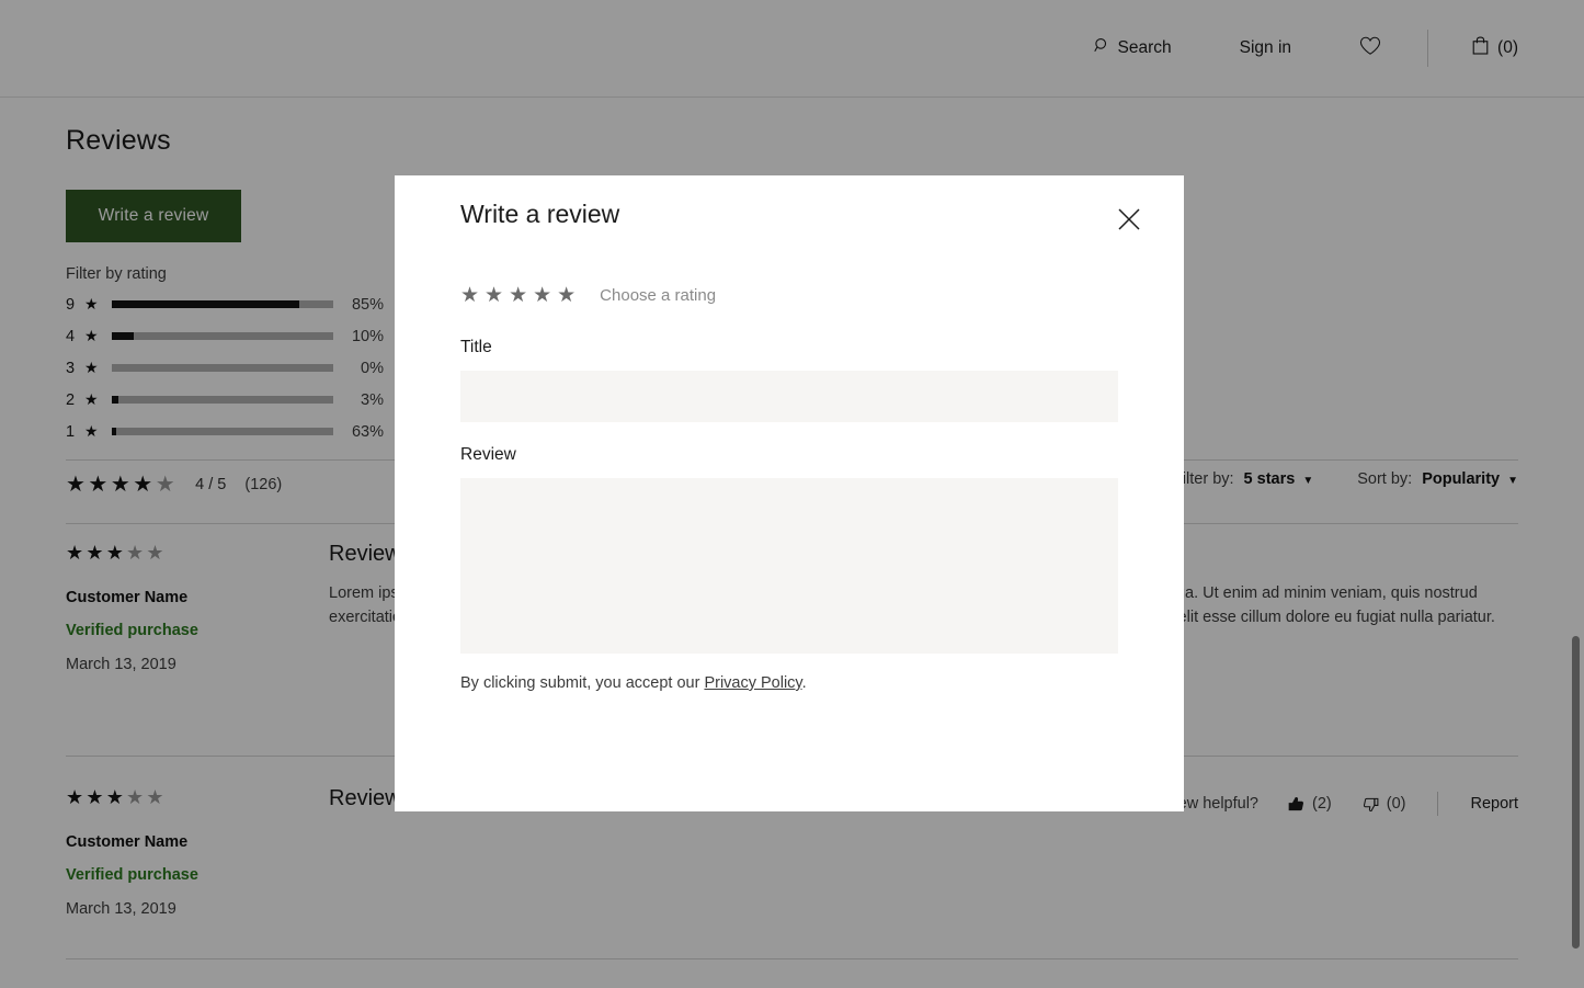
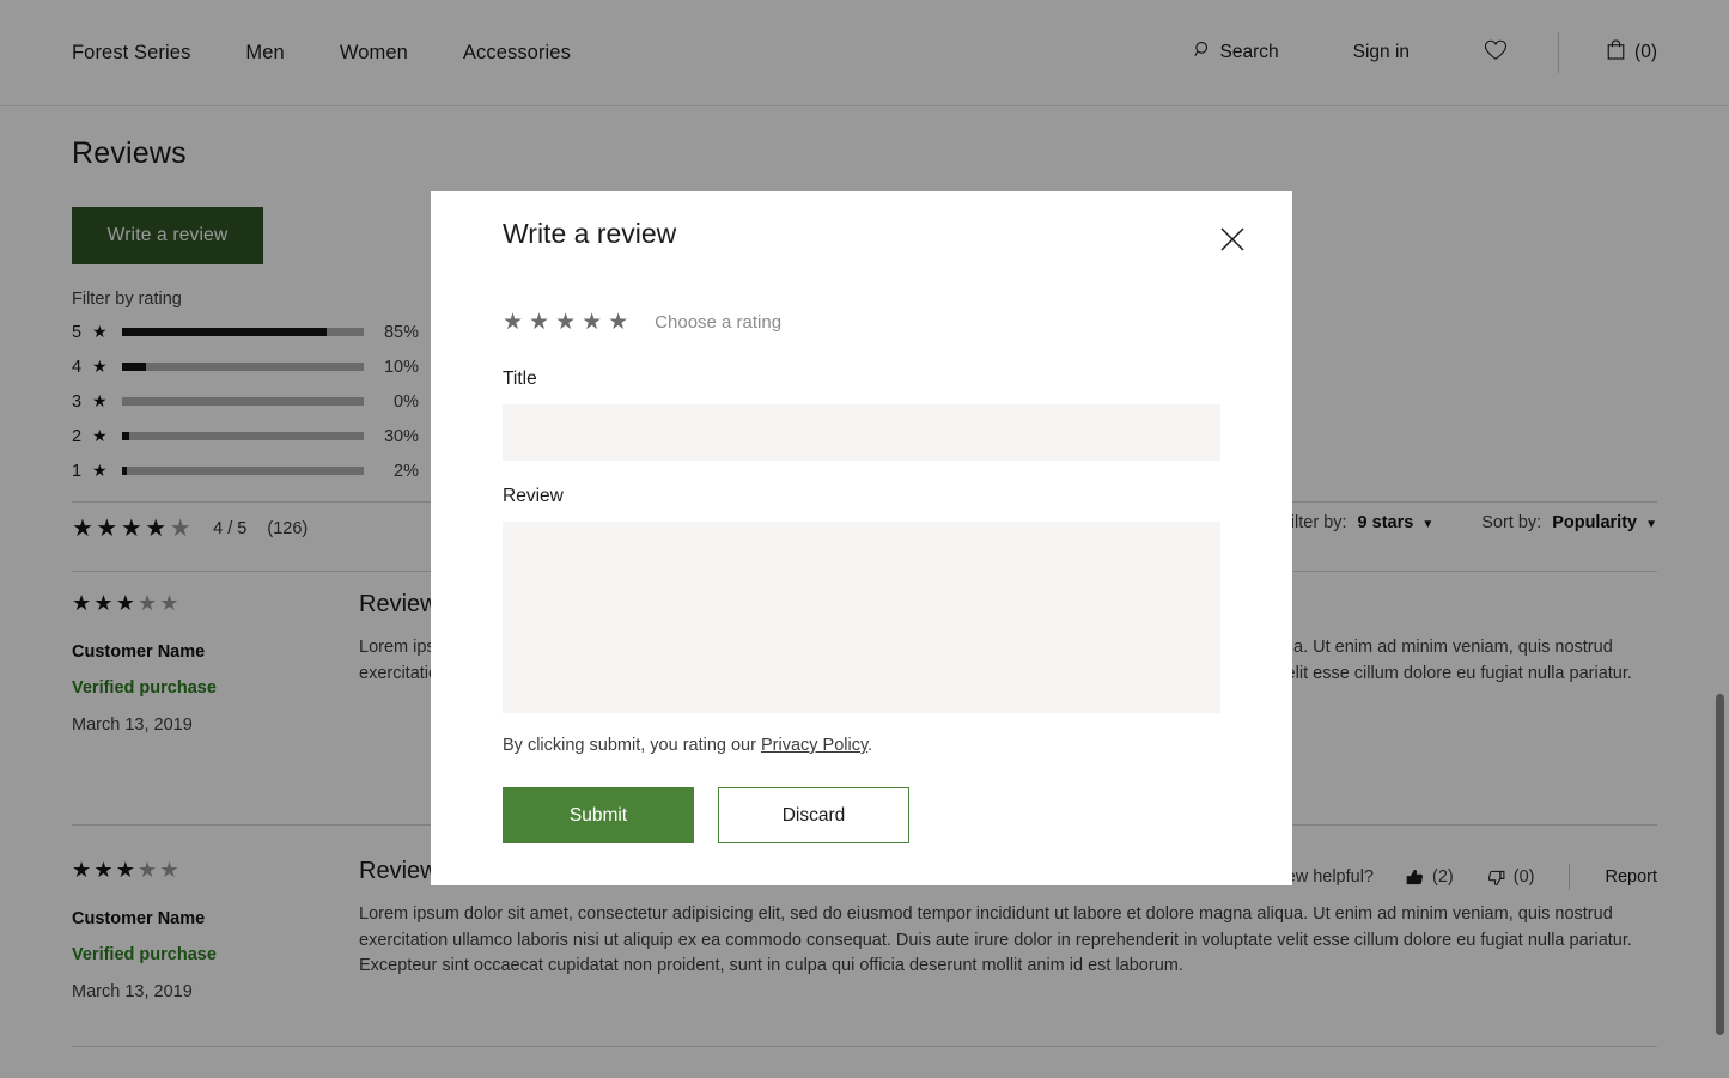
+ Forest Series
+ Men
+ Women
+ Accessories
  Search
  Sign in
  (0)
  Reviews
  Write a review
  Filter by rating
- 9
+ 5
  ★
  85%
  4
  ★
  10%
  3
  ★
  0%
  2
  ★
- 3%
+ 30%
  1
  ★
- 63%
+ 2%
  ★★★★★
  4 / 5
  (126)
  ilter by:
- 5 stars ▼
+ 9 stars ▼
  Sort by:
  Popularity ▼
  ★★★★★
  Customer Name
  Verified purchase
  March 13, 2019
  Review
  (2)
  (0)
  Report
  ★★★★★
  Customer Name
  Verified purchase
  March 13, 2019
  Review
+ Lorem ipsum dolor sit amet, consectetur adipisicing elit, sed do eiusmod tempor incididunt ut labore et dolore magna aliqua. Ut enim ad minim veniam, quis nostrud exercitation ullamco laboris nisi ut aliquip ex ea commodo consequat. Duis aute irure dolor in reprehenderit in voluptate velit esse cillum dolore eu fugiat nulla pariatur. Excepteur sint occaecat cupidatat non proident, sunt in culpa qui officia deserunt mollit anim id est laborum.
  Write a review
  ★★★★★
  Choose a rating
  Title
  Review
- By clicking submit, you accept our Privacy Policy.
+ By clicking submit, you rating our Privacy Policy.
+ Submit
+ Discard
